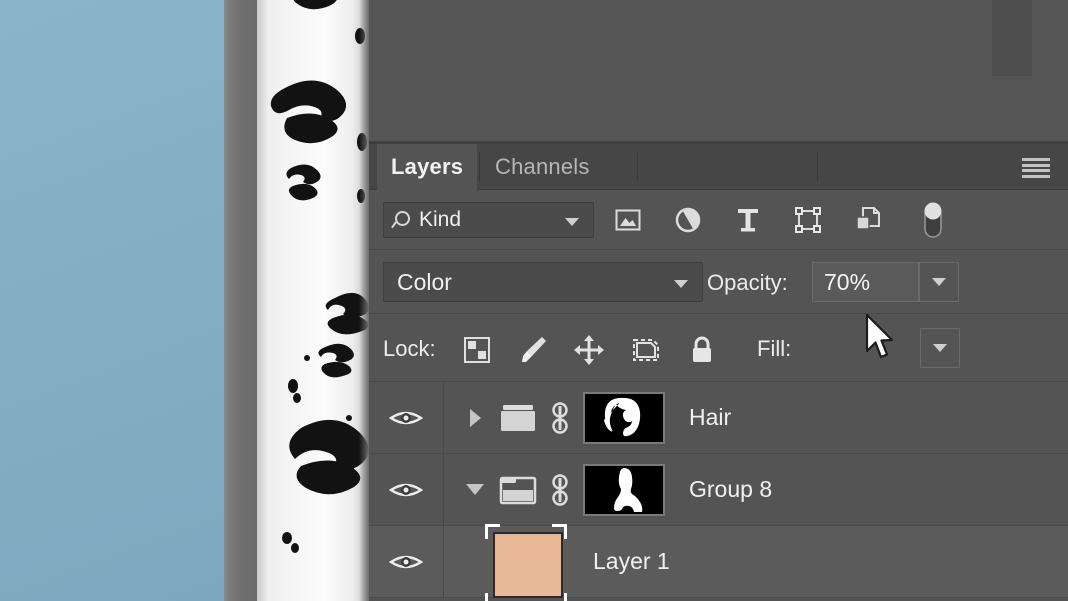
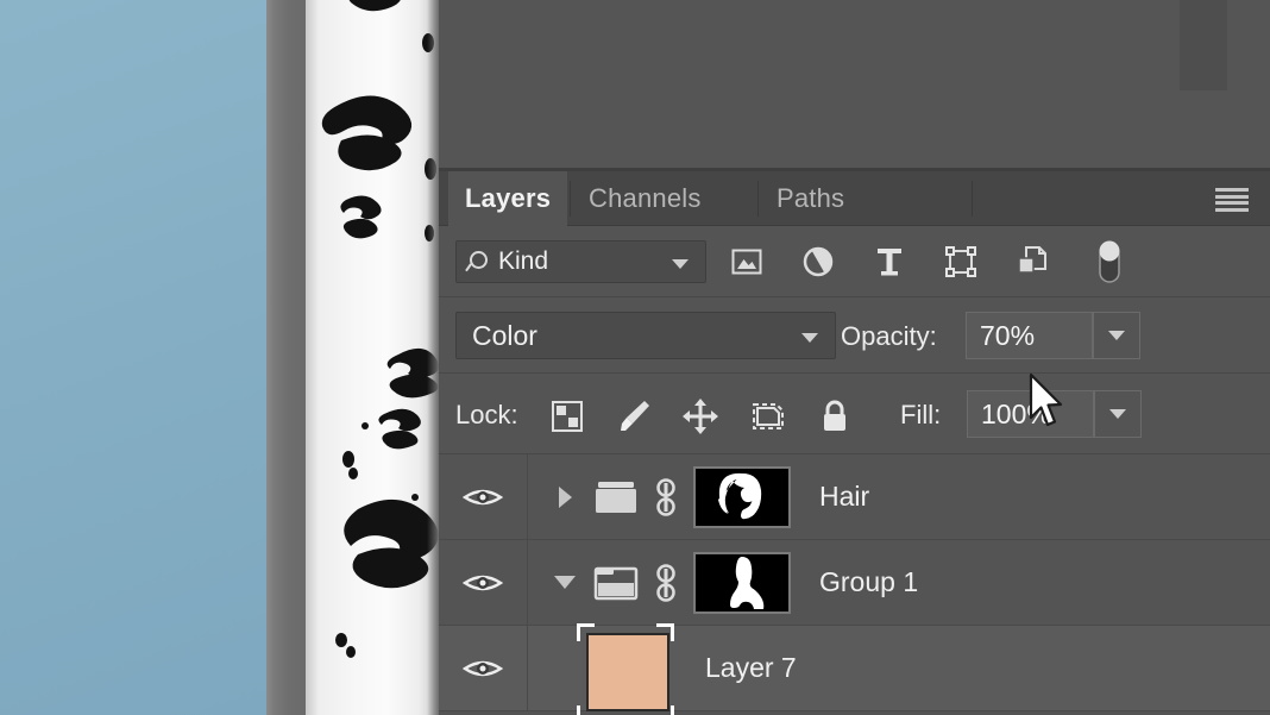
  Layers
  Channels
+ Paths
  Kind
  Color
  Opacity:
  70%
  Lock:
  Fill:
+ 100%
  Hair
- Group 8
+ Group 1
- Layer 1
+ Layer 7
